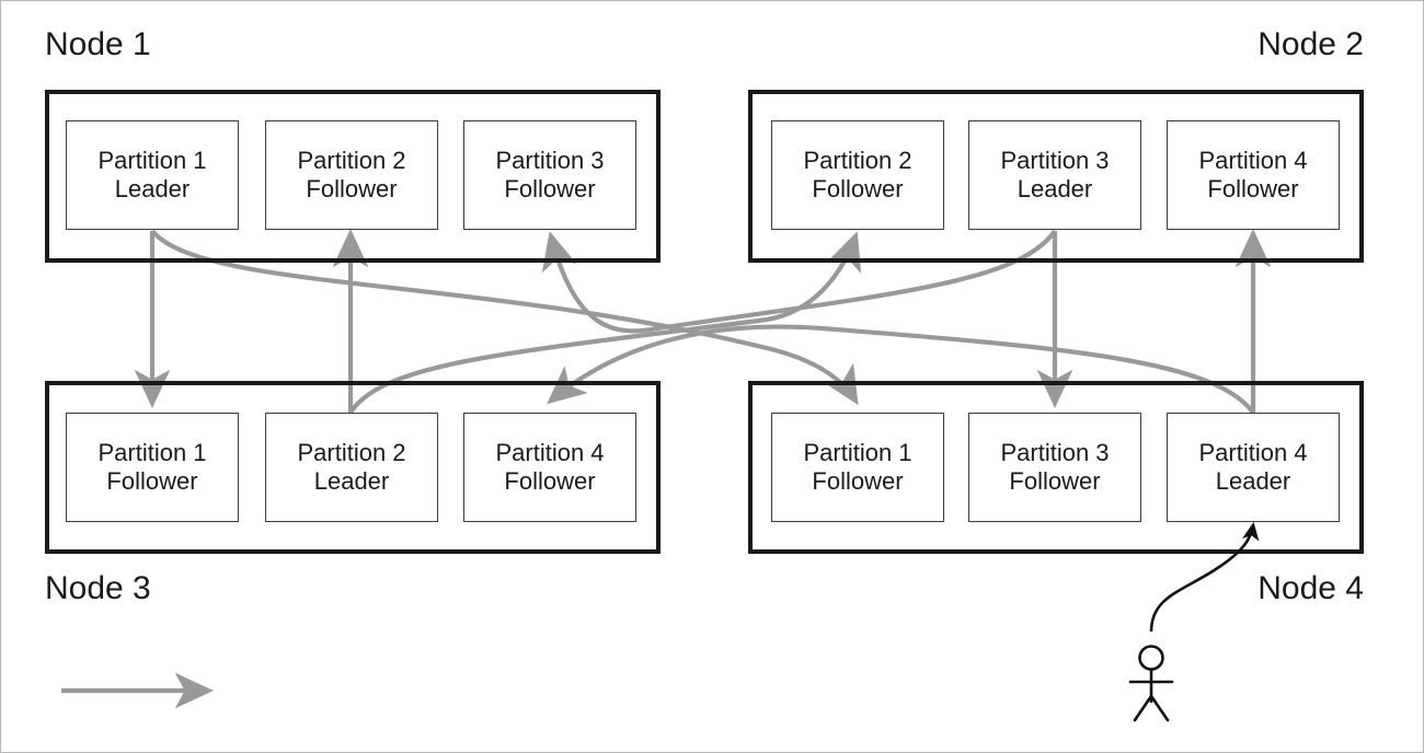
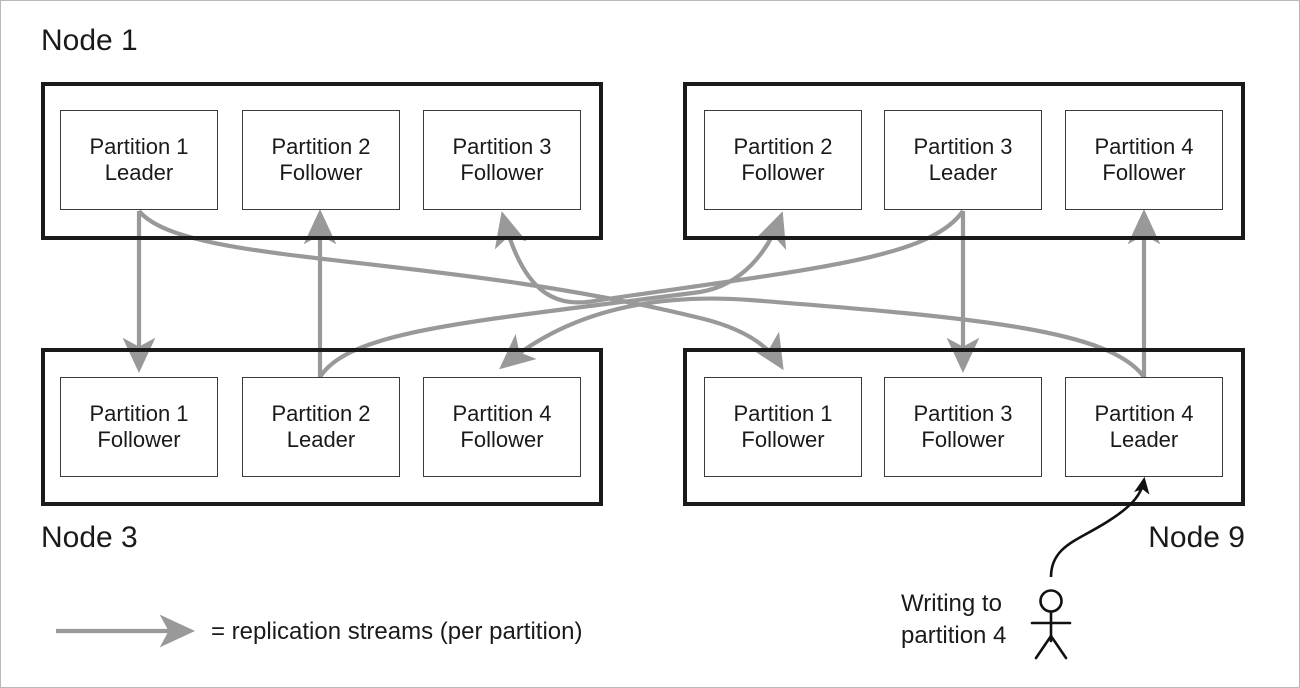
  Node 1
  Partition 1
  Leader
  Partition 2
  Follower
  Partition 3
  Follower
- Node 2
  Partition 2
  Follower
  Partition 3
  Leader
  Partition 4
  Follower
  Partition 1
  Follower
  Partition 2
  Leader
  Partition 4
  Follower
  Node 3
  Partition 1
  Follower
  Partition 3
  Follower
  Partition 4
  Leader
- Node 4
+ Node 9
+ = replication streams (per partition)
+ Writing to
+ partition 4
